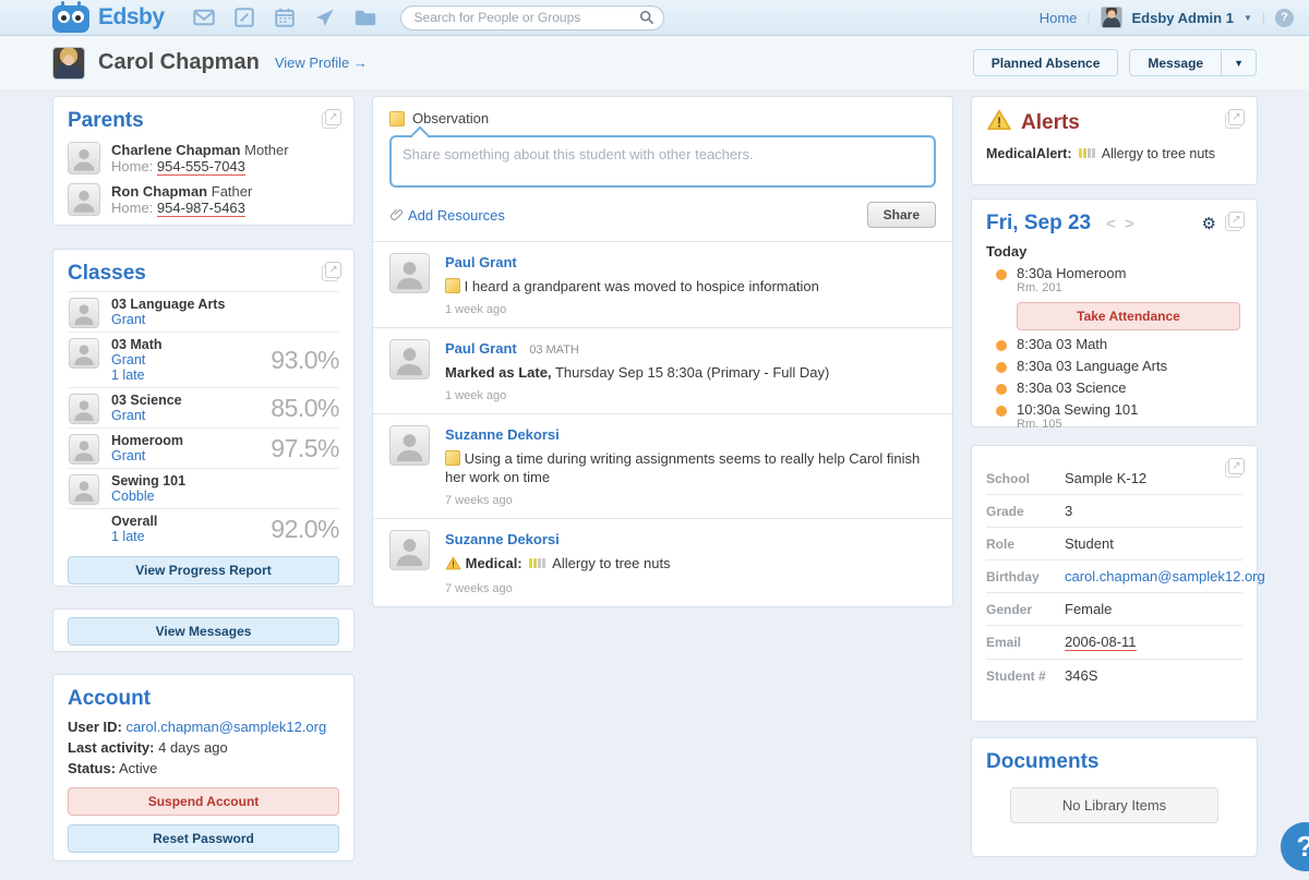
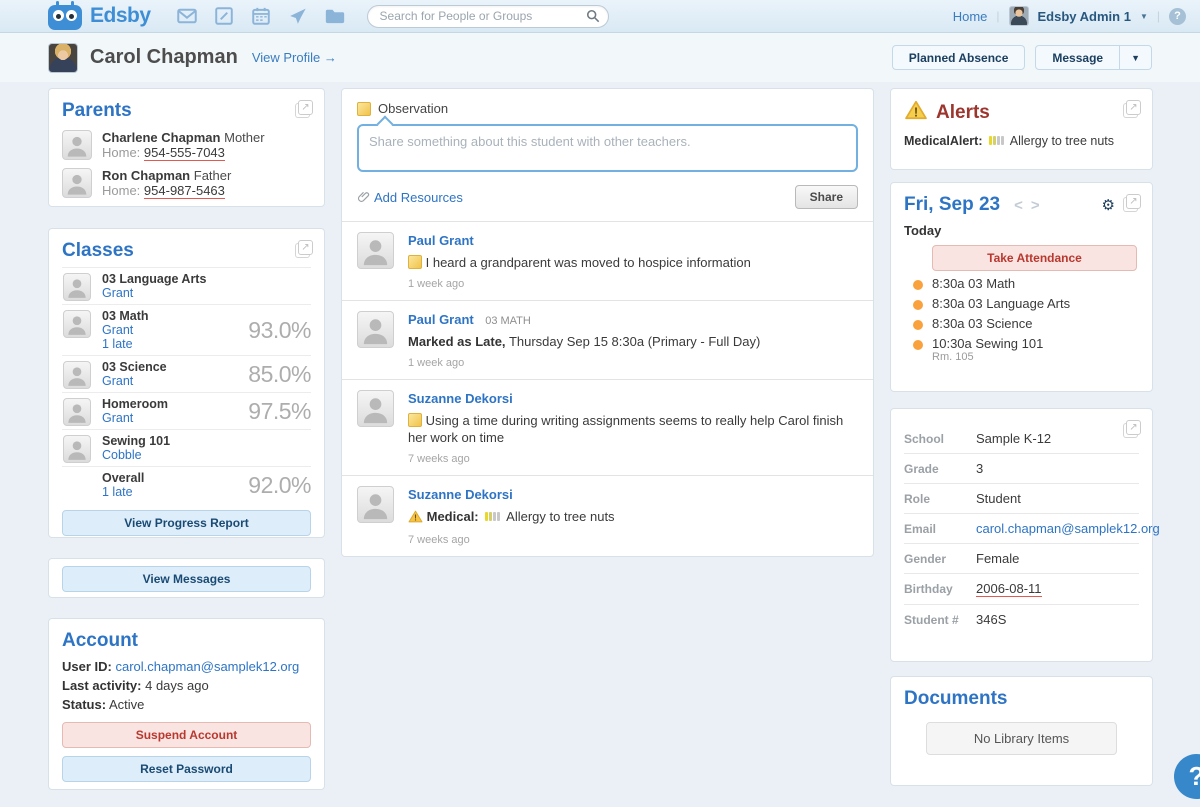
  Edsby
  Search for People or Groups
  Home
  Edsby Admin 1
  ▼
  |
  ?
  Carol Chapman
  View Profile →
  Planned Absence
  Message
  ▼
  Parents
  ↗
  Charlene Chapman Mother
  Home: 954-555-7043
  Ron Chapman Father
  Home: 954-987-5463
  Classes
  ↗
  03 Language Arts
  Grant
  03 Math
  Grant
  1 late
  93.0%
  03 Science
  Grant
  85.0%
  Homeroom
  Grant
  97.5%
  Sewing 101
  Cobble
  Overall
  1 late
  92.0%
  View Progress Report
  View Messages
  Account
  User ID: carol.chapman@samplek12.org
  Last activity: 4 days ago
  Status: Active
  Suspend Account
  Reset Password
  Observation
  Share something about this student with other teachers.
  Add Resources
  Share
  Paul Grant
  I heard a grandparent was moved to hospice information
  1 week ago
  Paul Grant 03 MATH
  Marked as Late, Thursday Sep 15 8:30a (Primary - Full Day)
  1 week ago
  Suzanne Dekorsi
  Using a time during writing assignments seems to really help Carol finish her work on time
  7 weeks ago
  Suzanne Dekorsi
  !
  Medical: Allergy to tree nuts
  7 weeks ago
  !
  Alerts
  ↗
  MedicalAlert: Allergy to tree nuts
  Fri, Sep 23
  <
  >
  ⚙
  ↗
  Today
- 8:30a Homeroom
- Rm. 201
  Take Attendance
  8:30a 03 Math
  8:30a 03 Language Arts
  8:30a 03 Science
  10:30a Sewing 101
  Rm. 105
  ↗
  School
  Sample K-12
  Grade
  3
  Role
  Student
- Birthday
+ Email
  carol.chapman@samplek12.org
  Gender
  Female
- Email
+ Birthday
  2006-08-11
  Student #
  346S
  Documents
  No Library Items
  ?
